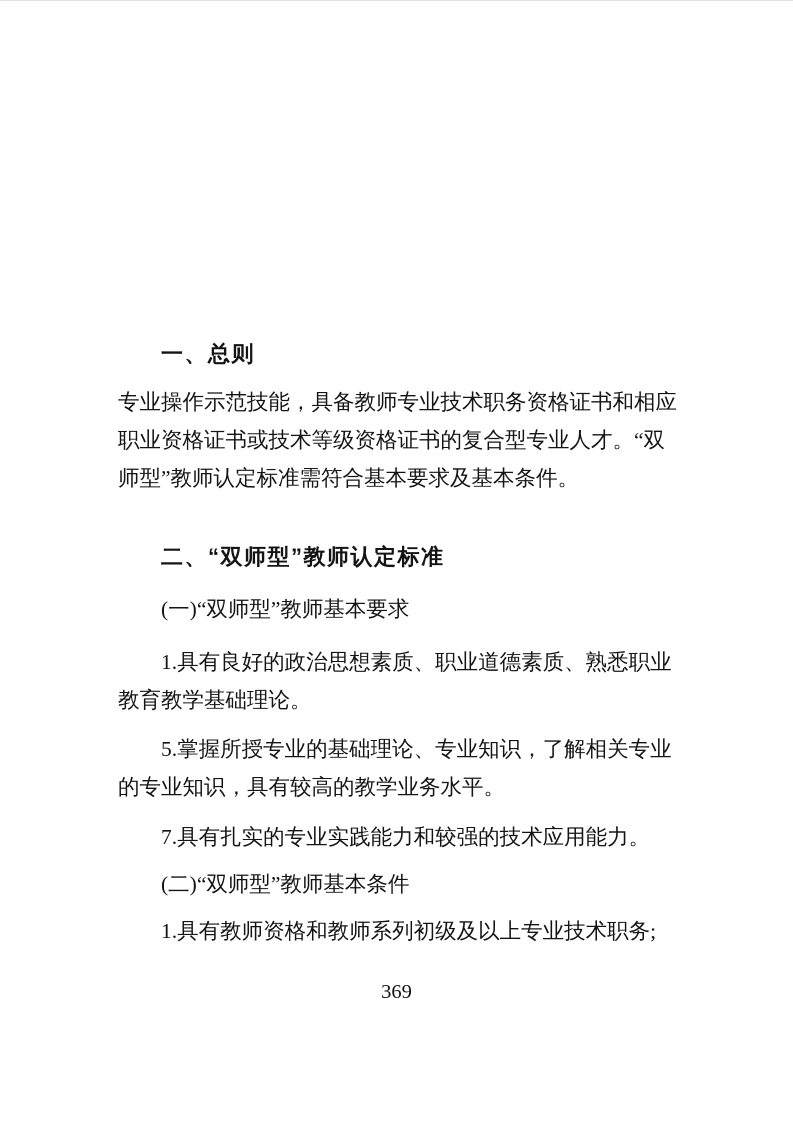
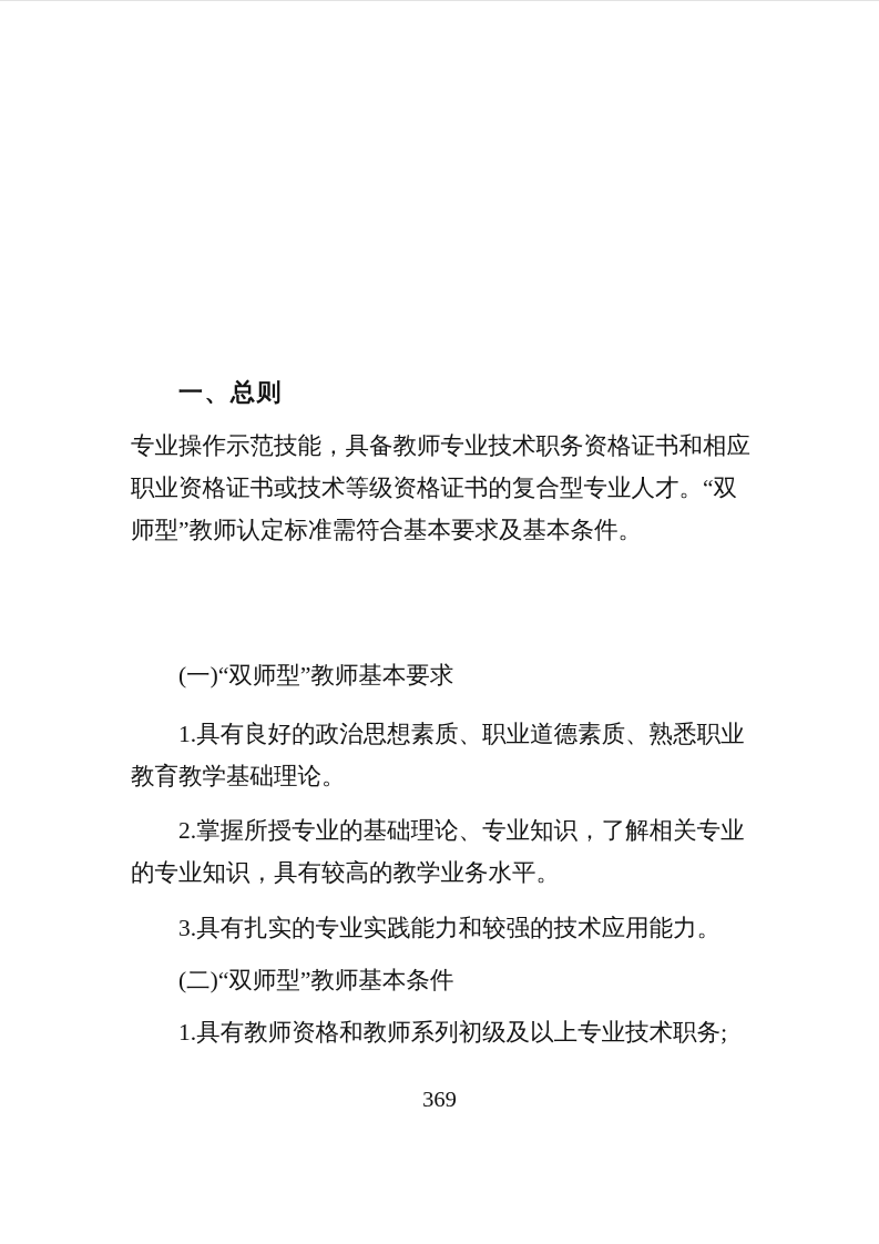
  一、总则
  专业操作示范技能，具备教师专业技术职务资格证书和相应
  职业资格证书或技术等级资格证书的复合型专业人才。“双
  师型”教师认定标准需符合基本要求及基本条件。
- 二、“双师型”教师认定标准
  (一)“双师型”教师基本要求
  1.具有良好的政治思想素质、职业道德素质、熟悉职业
  教育教学基础理论。
- 5.掌握所授专业的基础理论、专业知识，了解相关专业
+ 2.掌握所授专业的基础理论、专业知识，了解相关专业
  的专业知识，具有较高的教学业务水平。
- 7.具有扎实的专业实践能力和较强的技术应用能力。
+ 3.具有扎实的专业实践能力和较强的技术应用能力。
  (二)“双师型”教师基本条件
  1.具有教师资格和教师系列初级及以上专业技术职务;
  369
